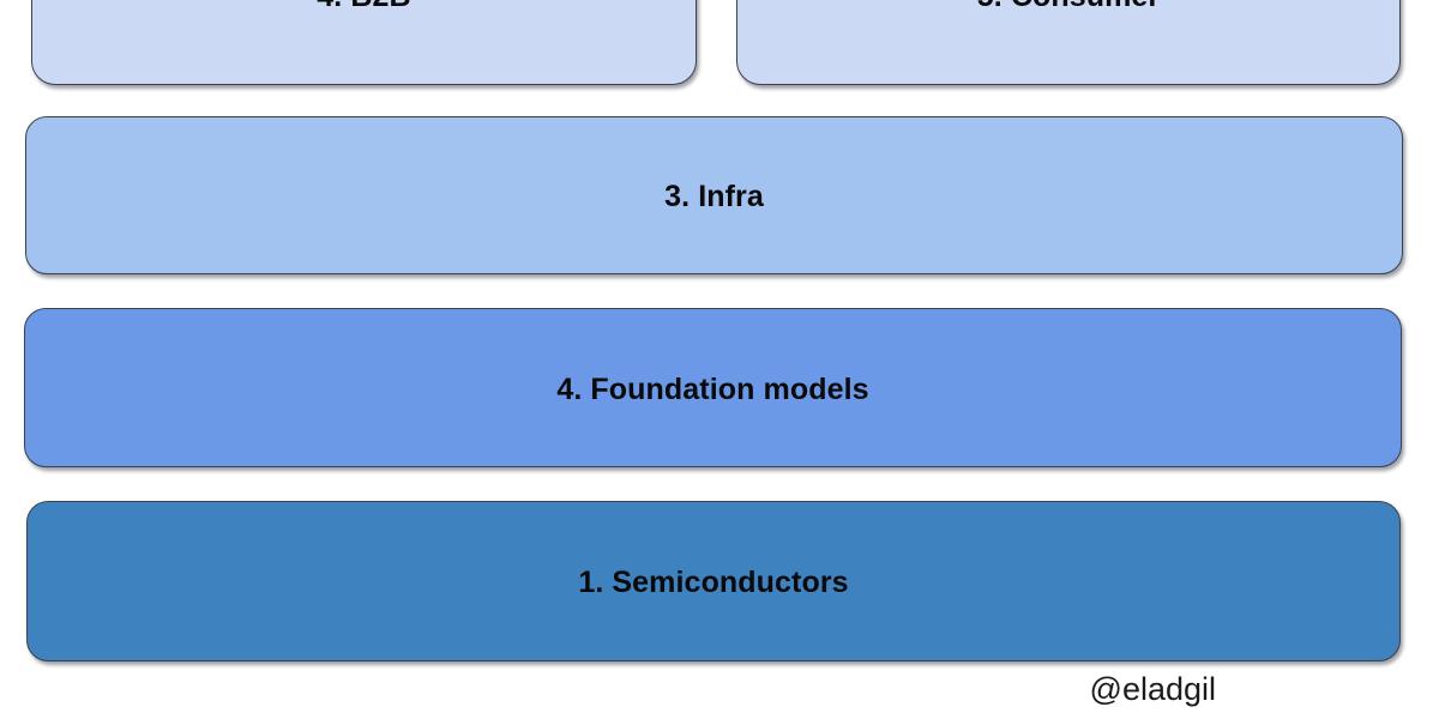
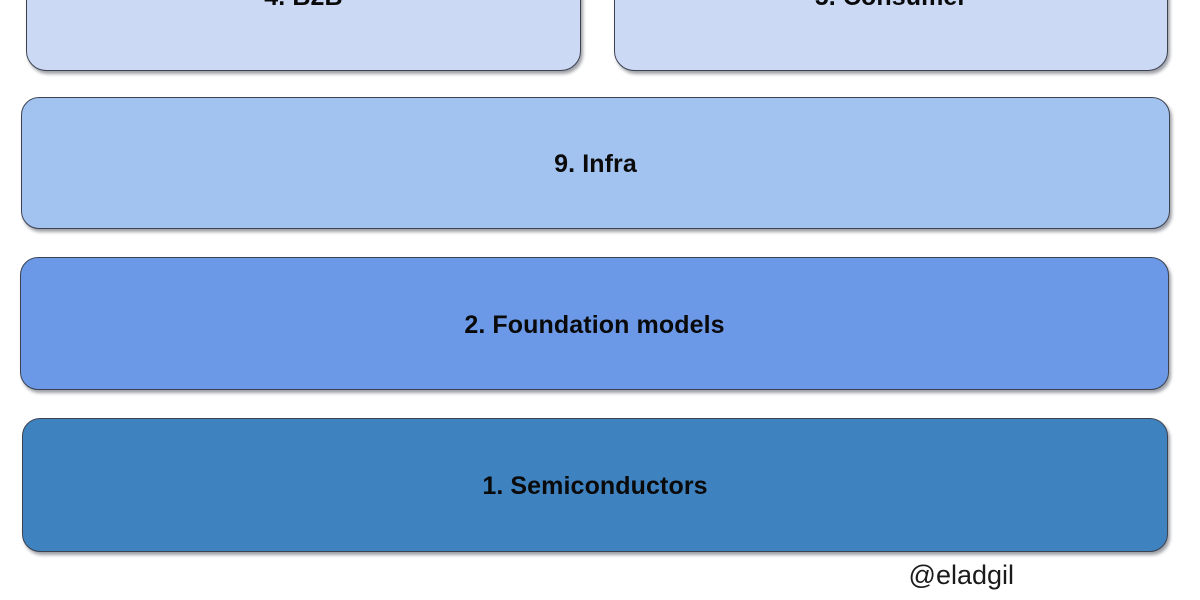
- 3. Infra
+ 9. Infra
- 4. Foundation models
+ 2. Foundation models
  1. Semiconductors
  @eladgil
